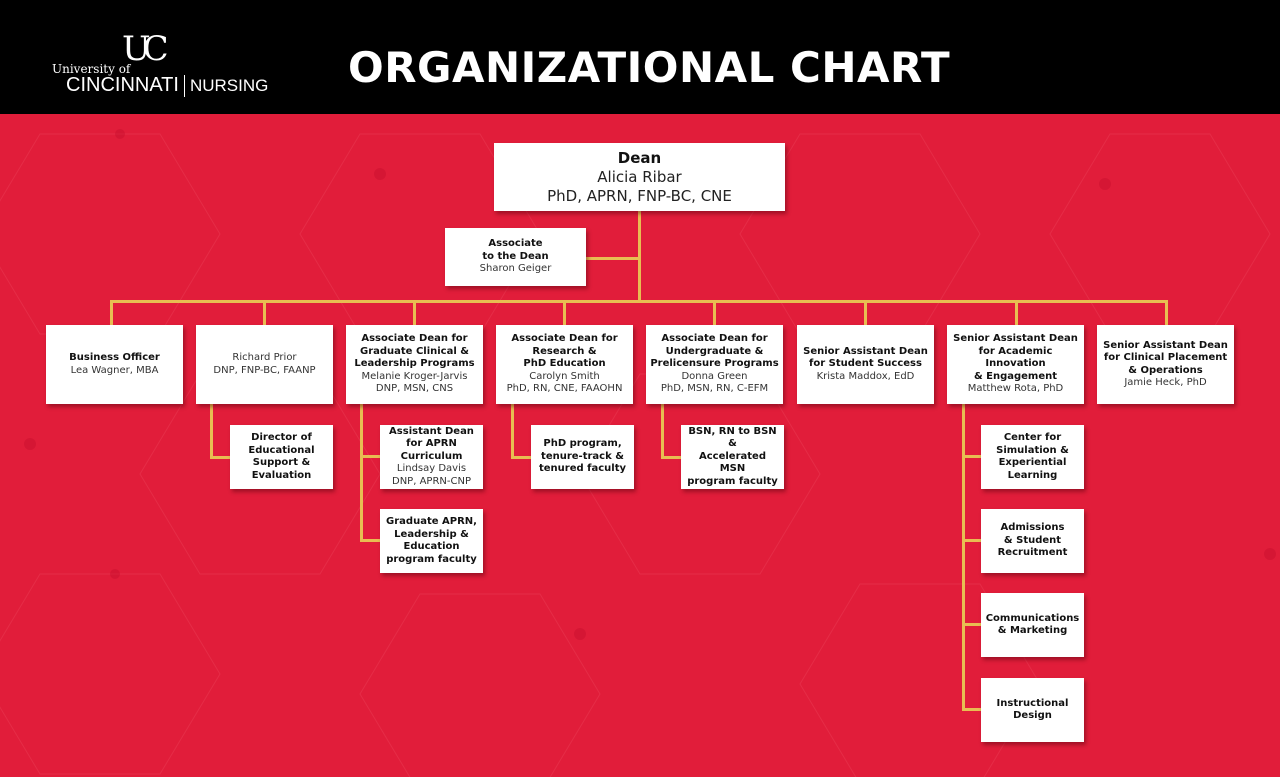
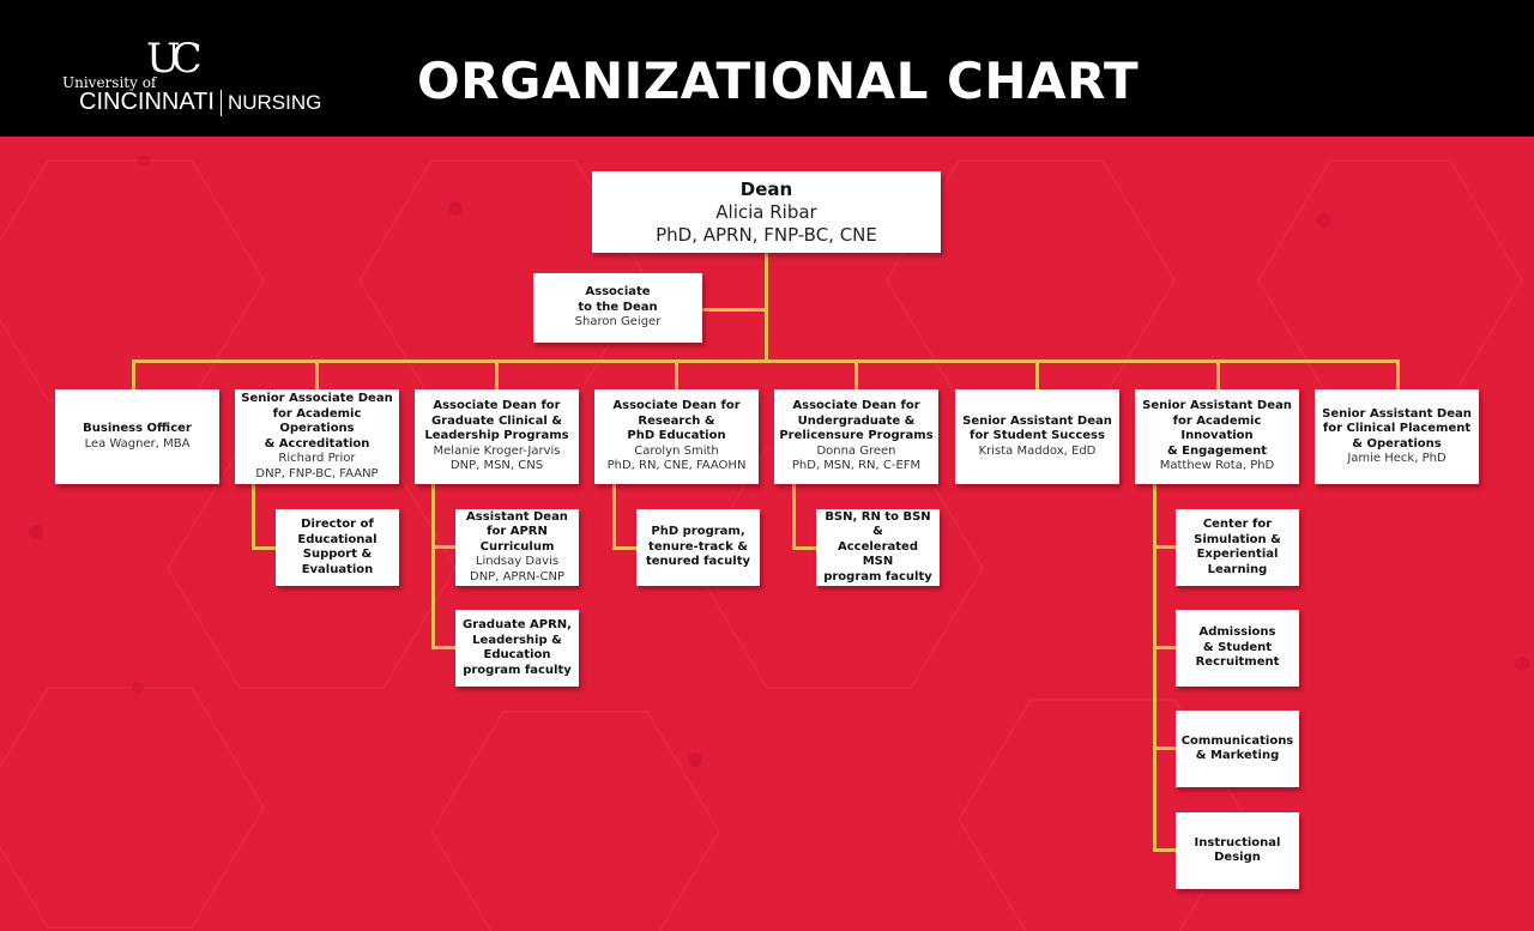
  UC
  University of
  CINCINNATI
  NURSING
  ORGANIZATIONAL CHART
  Dean
  Alicia Ribar
  PhD, APRN, FNP-BC, CNE
  Associate
  to the Dean
  Sharon Geiger
  Business Officer
  Lea Wagner, MBA
+ Senior Associate Dean
+ for Academic Operations
+ & Accreditation
  Richard Prior
  DNP, FNP-BC, FAANP
  Associate Dean for
  Graduate Clinical &
  Leadership Programs
  Melanie Kroger-Jarvis
  DNP, MSN, CNS
  Associate Dean for
  Research &
  PhD Education
  Carolyn Smith
  PhD, RN, CNE, FAAOHN
  Associate Dean for
  Undergraduate &
  Prelicensure Programs
  Donna Green
  PhD, MSN, RN, C-EFM
  Senior Assistant Dean
  for Student Success
  Krista Maddox, EdD
  Senior Assistant Dean
  for Academic Innovation
  & Engagement
  Matthew Rota, PhD
  Senior Assistant Dean
  for Clinical Placement
  & Operations
  Jamie Heck, PhD
  Director of
  Educational
  Support &
  Evaluation
  Assistant Dean
  for APRN
  Curriculum
  Lindsay Davis
  DNP, APRN-CNP
  Graduate APRN,
  Leadership &
  Education
  program faculty
  PhD program,
  tenure-track &
  tenured faculty
  BSN, RN to BSN &
  Accelerated MSN
  program faculty
  Center for
  Simulation &
  Experiential
  Learning
  Admissions
  & Student
  Recruitment
  Communications
  & Marketing
  Instructional
  Design
